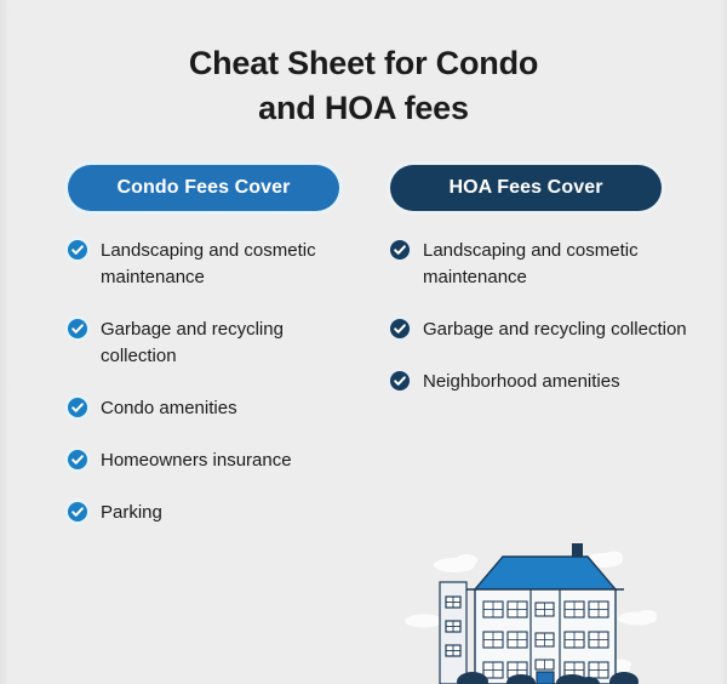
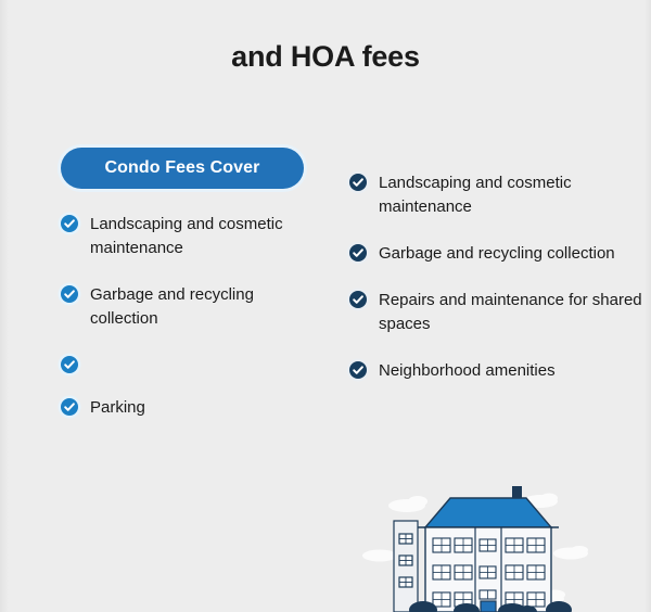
- Cheat Sheet for Condo
  and HOA fees
  Condo Fees Cover
  Landscaping and cosmetic maintenance
  Garbage and recycling collection
- Condo amenities
- Homeowners insurance
  Parking
- HOA Fees Cover
  Landscaping and cosmetic maintenance
  Garbage and recycling collection
+ Repairs and maintenance for shared spaces
  Neighborhood amenities
